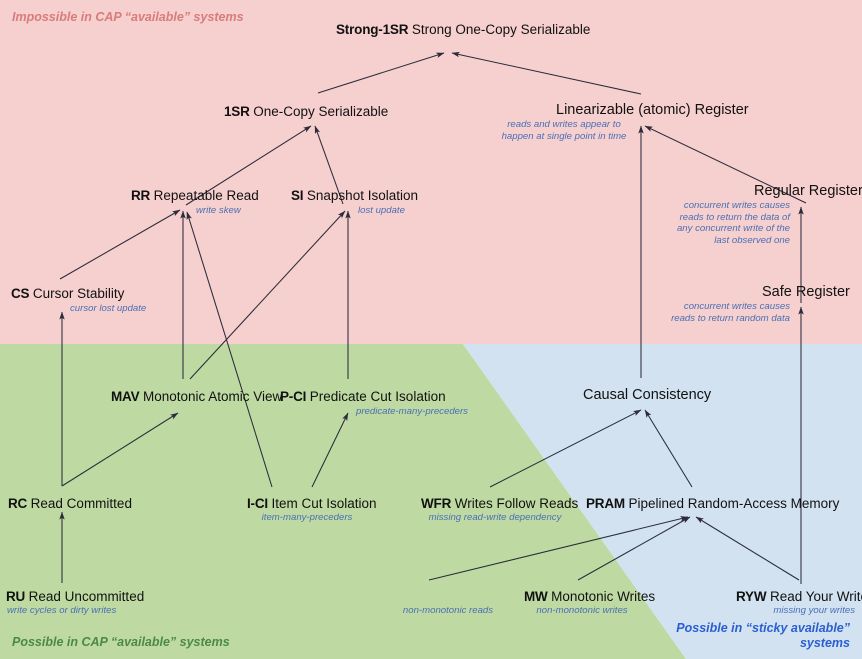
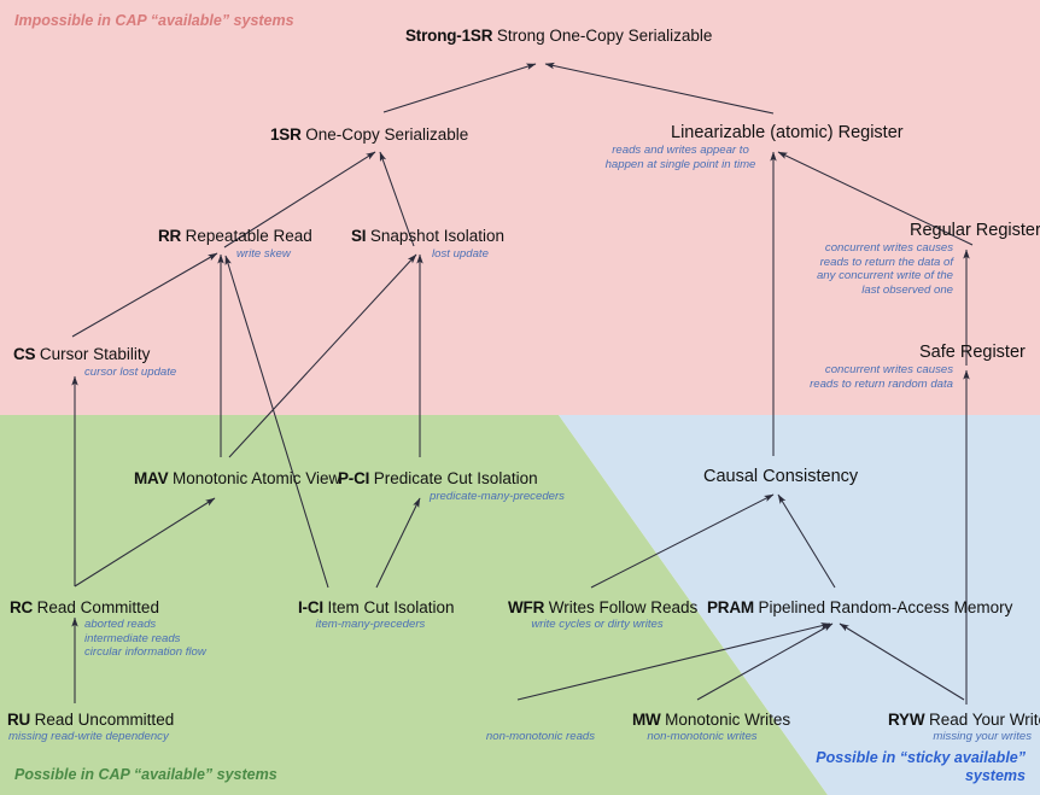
  Strong-1SR Strong One-Copy Serializable
  1SR One-Copy Serializable
  Linearizable (atomic) Register
  reads and writes appear to
  happen at single point in time
  RR Repeatable Read
  write skew
  SI Snapshot Isolation
  lost update
  Regular Register
  concurrent writes causes
  reads to return the data of
  any concurrent write of the
  last observed one
  CS Cursor Stability
  cursor lost update
  Safe Register
  concurrent writes causes
  reads to return random data
  MAV Monotonic Atomic View
  P-CI Predicate Cut Isolation
  predicate-many-preceders
  Causal Consistency
  RC Read Committed
+ aborted reads
+ intermediate reads
+ circular information flow
  I-CI Item Cut Isolation
  item-many-preceders
  WFR Writes Follow Reads
- missing read-write dependency
+ write cycles or dirty writes
  PRAM Pipelined Random-Access Memory
  RU Read Uncommitted
- write cycles or dirty writes
+ missing read-write dependency
  non-monotonic reads
  MW Monotonic Writes
  non-monotonic writes
  RYW Read Your Writ
  missing your writes
  Impossible in CAP “available” systems
  Possible in CAP “available” systems
  Possible in “sticky available”
  systems
